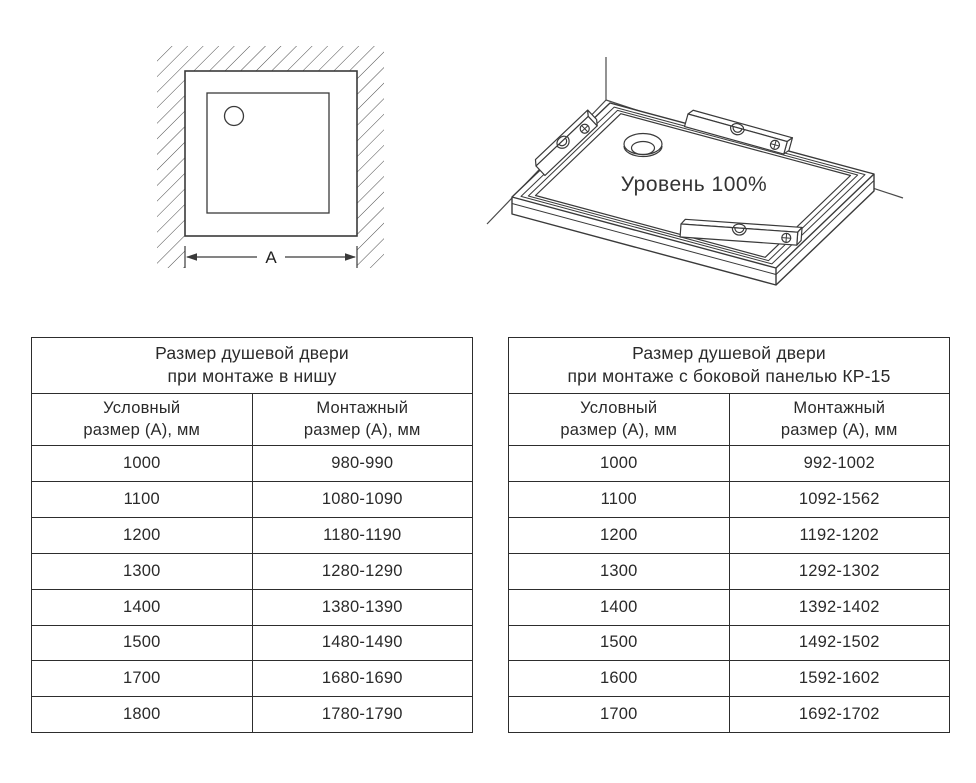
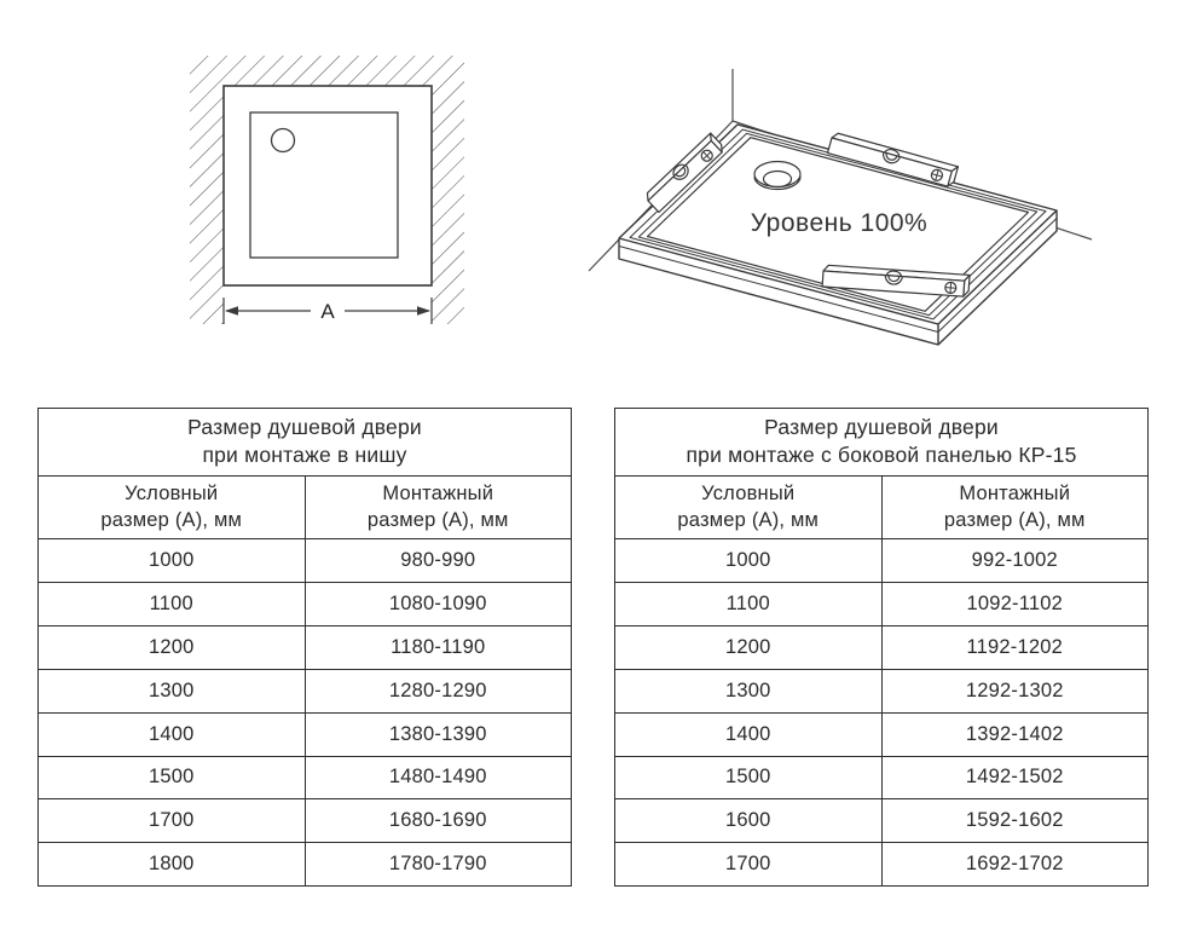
  A
  Уровень 100%
  Размер душевой двери при монтаже в нишу
  Условный размер (А), мм	Монтажный размер (А), мм
  1000	980-990
  1100	1080-1090
  1200	1180-1190
  1300	1280-1290
  1400	1380-1390
  1500	1480-1490
  1700	1680-1690
  1800	1780-1790
  Размер душевой двери при монтаже с боковой панелью КР-15
  Условный размер (А), мм	Монтажный размер (А), мм
  1000	992-1002
- 1100	1092-1562
+ 1100	1092-1102
  1200	1192-1202
  1300	1292-1302
  1400	1392-1402
  1500	1492-1502
  1600	1592-1602
  1700	1692-1702
